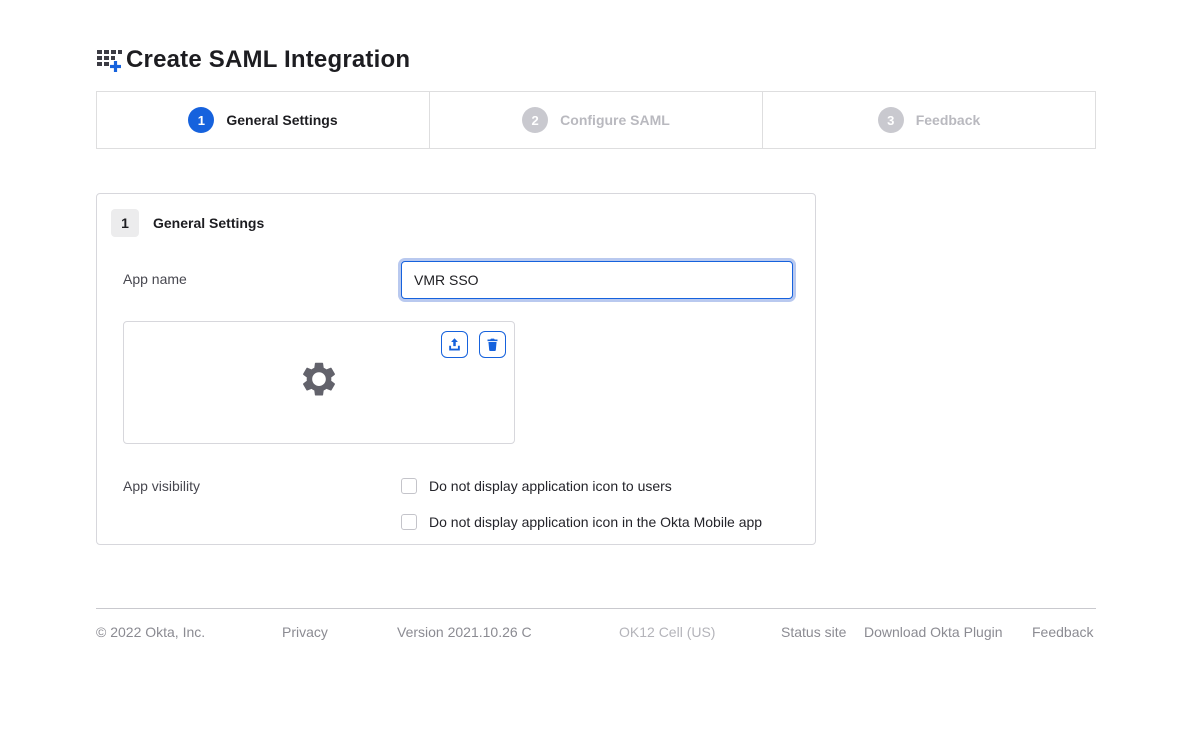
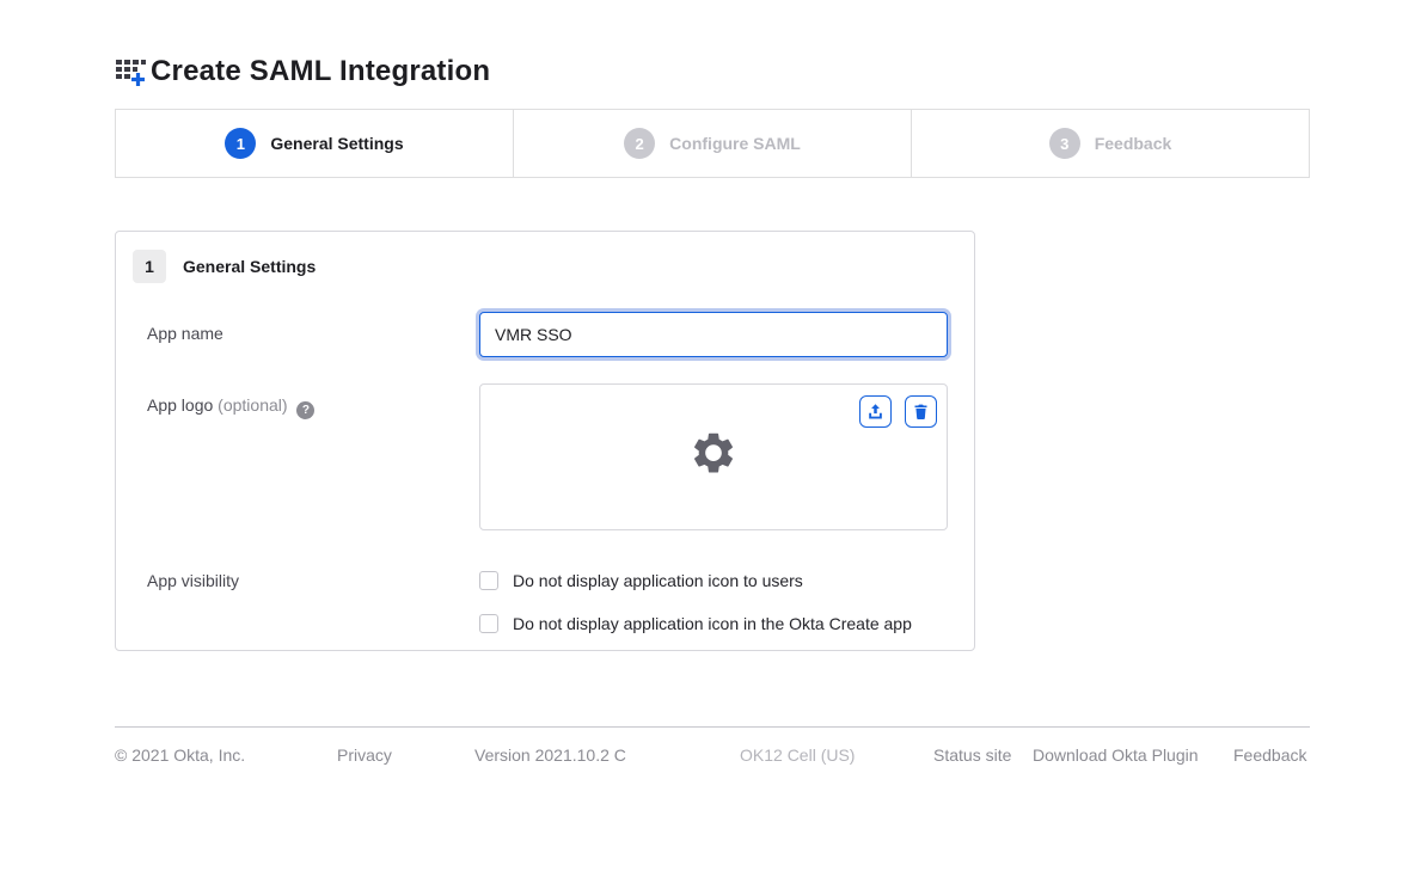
  Create SAML Integration
  1
  General Settings
  2
  Configure SAML
  3
  Feedback
  1
  General Settings
  App name
  VMR SSO
+ App logo (optional) ?
  App visibility
  Do not display application icon to users
- Do not display application icon in the Okta Mobile app
+ Do not display application icon in the Okta Create app
- © 2022 Okta, Inc.
+ © 2021 Okta, Inc.
  Privacy
- Version 2021.10.26 C
+ Version 2021.10.2 C
  OK12 Cell (US)
  Status site
  Download Okta Plugin
  Feedback
